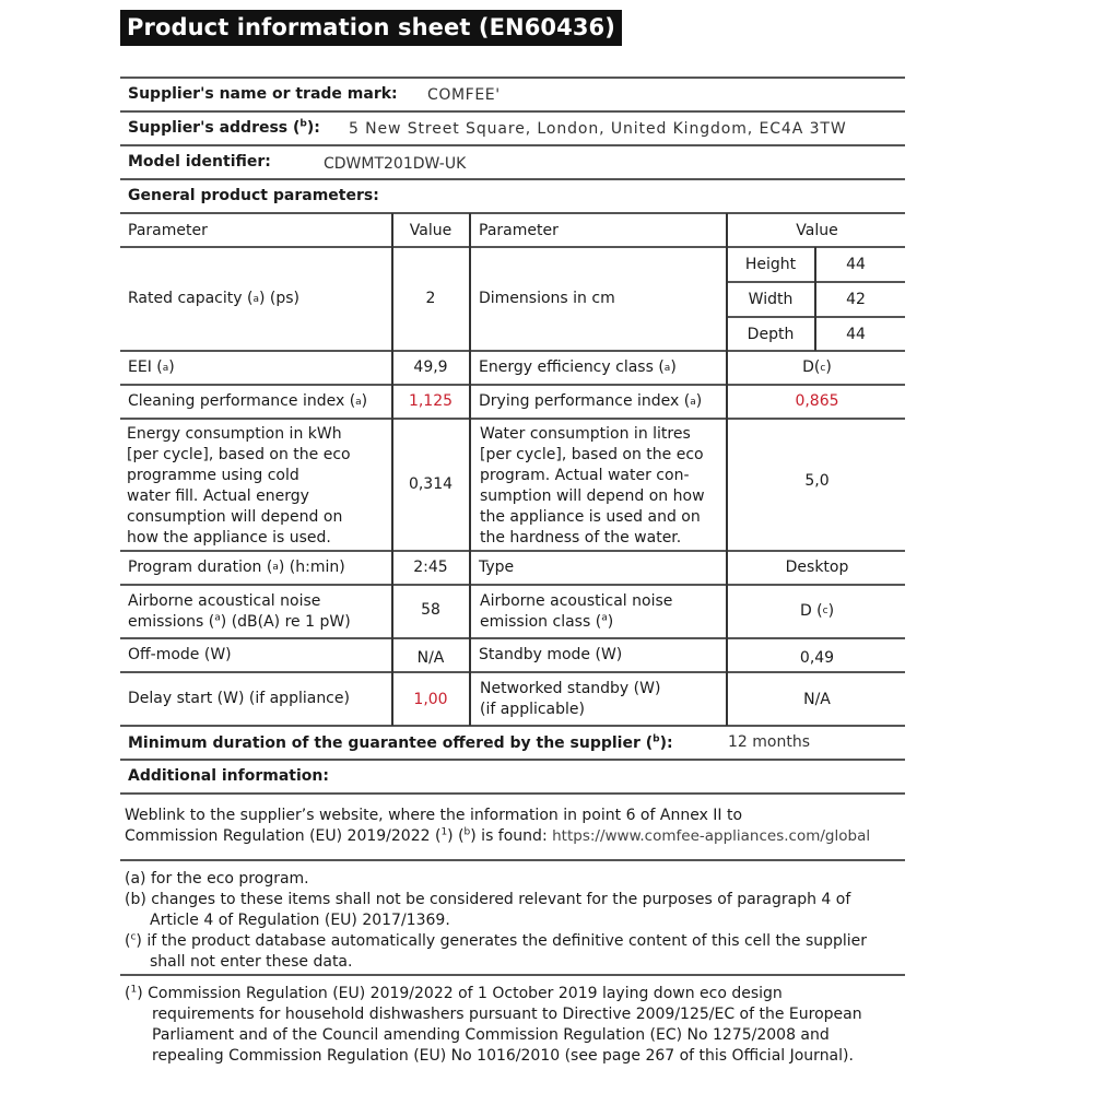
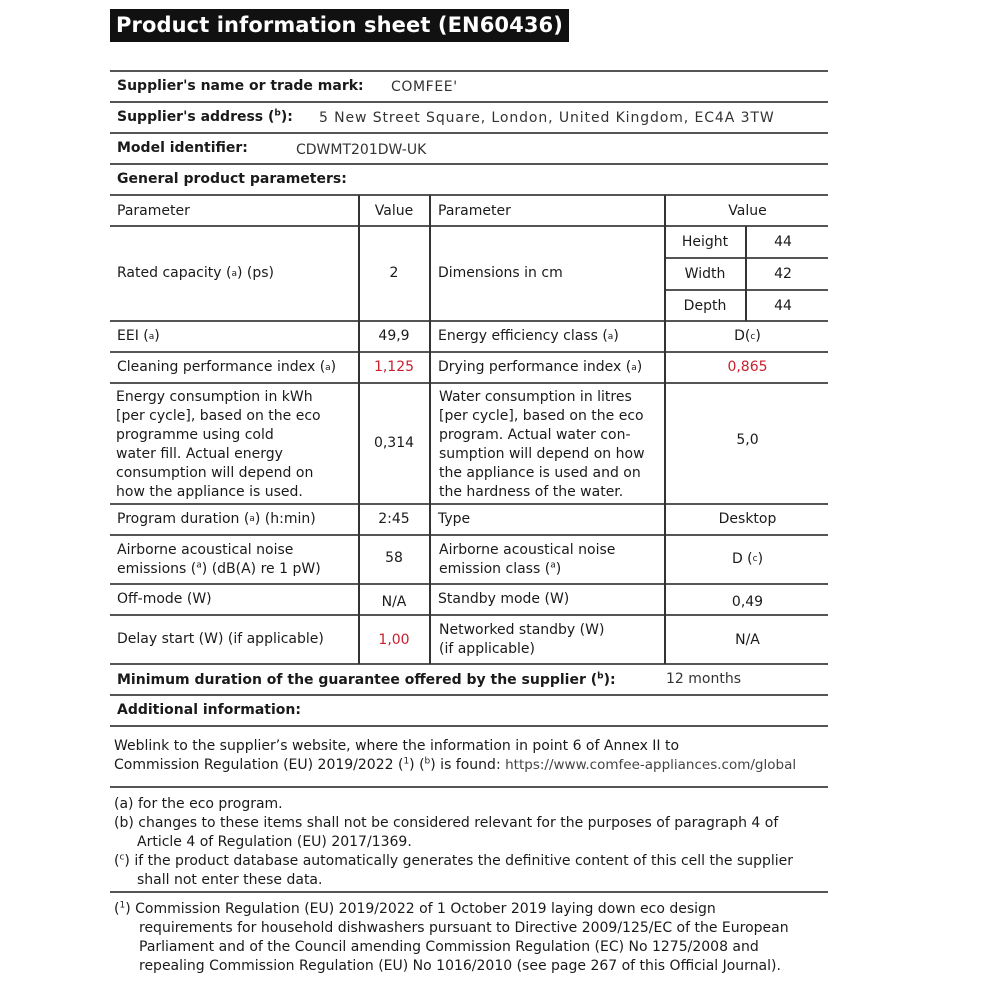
  Product information sheet (EN60436)
  Supplier's name or trade mark:
  COMFEE'
  Supplier's address (b):
  5 New Street Square, London, United Kingdom, EC4A 3TW
  Model identifier:
  CDWMT201DW-UK
  General product parameters:
  Parameter
  Value
  Parameter
  Value
  Rated capacity (
  a
  ) (ps)
  2
  Dimensions in cm
  Height
  44
  Width
  42
  Depth
  44
  EEI (
  a
  )
  49,9
  Energy efficiency class (
  a
  )
  D(
  c
  )
  Cleaning performance index (
  a
  )
  1,125
  Drying performance index (
  a
  )
  0,865
  Energy consumption in kWh
  [per cycle], based on the eco
  programme using cold
  water fill. Actual energy
  consumption will depend on
  how the appliance is used.
  0,314
  Water consumption in litres
  [per cycle], based on the eco
  program. Actual water con-
  sumption will depend on how
  the appliance is used and on
  the hardness of the water.
  5,0
  Program duration (
  a
  ) (h:min)
  2:45
  Type
  Desktop
  Airborne acoustical noise
  emissions (a) (dB(A) re 1 pW)
  58
  Airborne acoustical noise
  emission class (a)
  D (
  c
  )
  Off-mode (W)
  N/A
  Standby mode (W)
  0,49
- Delay start (W) (if appliance)
+ Delay start (W) (if applicable)
  1,00
  Networked standby (W)
  (if applicable)
  N/A
  Minimum duration of the guarantee offered by the supplier (b):
  12 months
  Additional information:
  Weblink to the supplier’s website, where the information in point 6 of Annex II to Commission Regulation (EU) 2019/2022 (1) (b) is found: https://www.comfee-appliances.com/global
  (a) for the eco program.
  (b) changes to these items shall not be considered relevant for the purposes of paragraph 4 of
  Article 4 of Regulation (EU) 2017/1369.
  (c) if the product database automatically generates the definitive content of this cell the supplier
  shall not enter these data.
  (1) Commission Regulation (EU) 2019/2022 of 1 October 2019 laying down eco design
  requirements for household dishwashers pursuant to Directive 2009/125/EC of the European
  Parliament and of the Council amending Commission Regulation (EC) No 1275/2008 and
  repealing Commission Regulation (EU) No 1016/2010 (see page 267 of this Official Journal).
